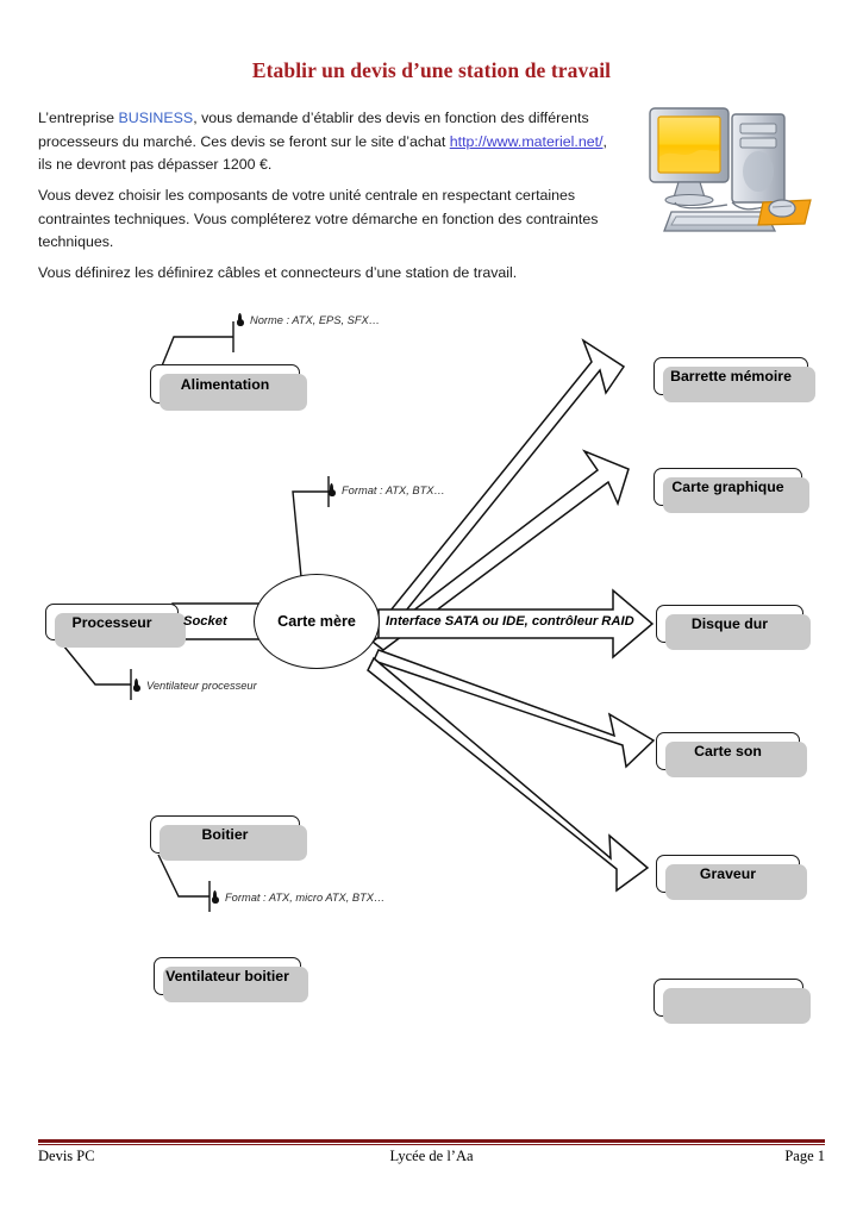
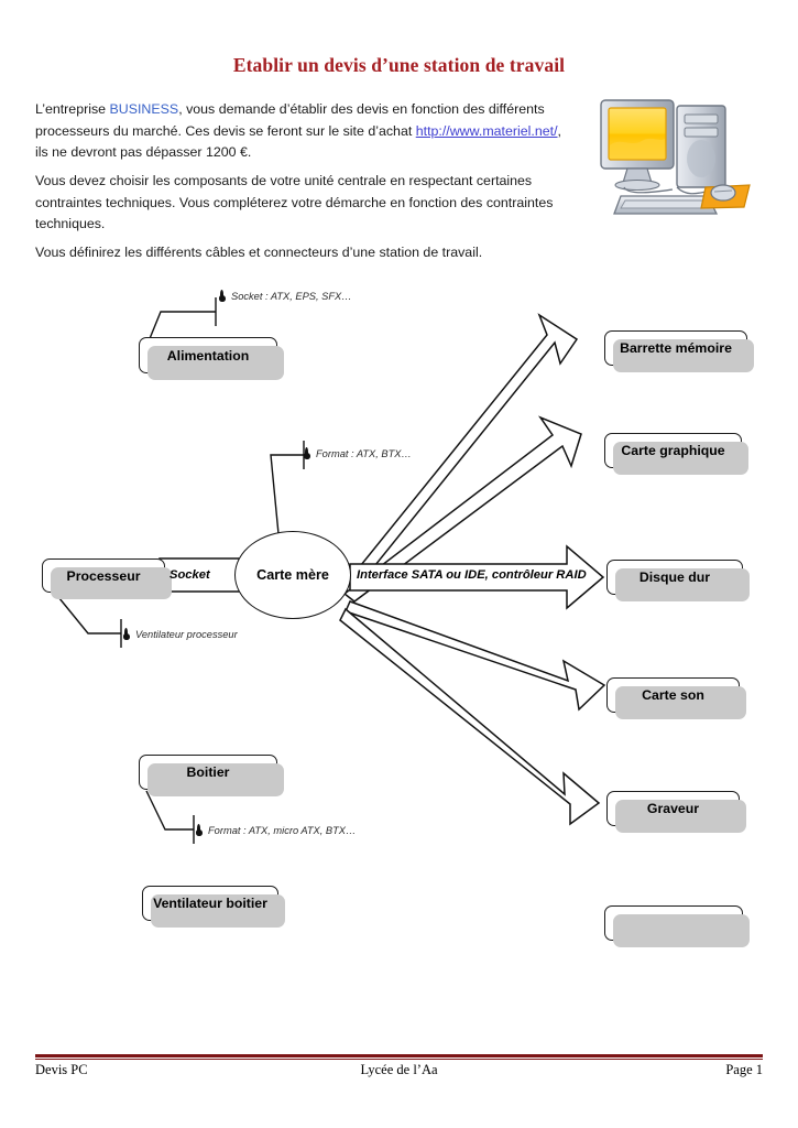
  Etablir un devis d’une station de travail
  L’entreprise BUSINESS, vous demande d’établir des devis en fonction des différents processeurs du marché. Ces devis se feront sur le site d’achat http://www.materiel.net/, ils ne devront pas dépasser 1200 €.
  Vous devez choisir les composants de votre unité centrale en respectant certaines contraintes techniques. Vous compléterez votre démarche en fonction des contraintes techniques.
- Vous définirez les définirez câbles et connecteurs d’une station de travail.
+ Vous définirez les différents câbles et connecteurs d’une station de travail.
  Alimentation
  Processeur
  Boitier
  Ventilateur boitier
  Carte mère
  Barrette mémoire
  Carte graphique
  Disque dur
  Carte son
  Graveur
  Socket
  Interface SATA ou IDE, contrôleur RAID
- Norme : ATX, EPS, SFX…
+ Socket : ATX, EPS, SFX…
  Format : ATX, BTX…
  Ventilateur processeur
  Format : ATX, micro ATX, BTX…
  Devis PC
  Lycée de l’Aa
  Page 1
